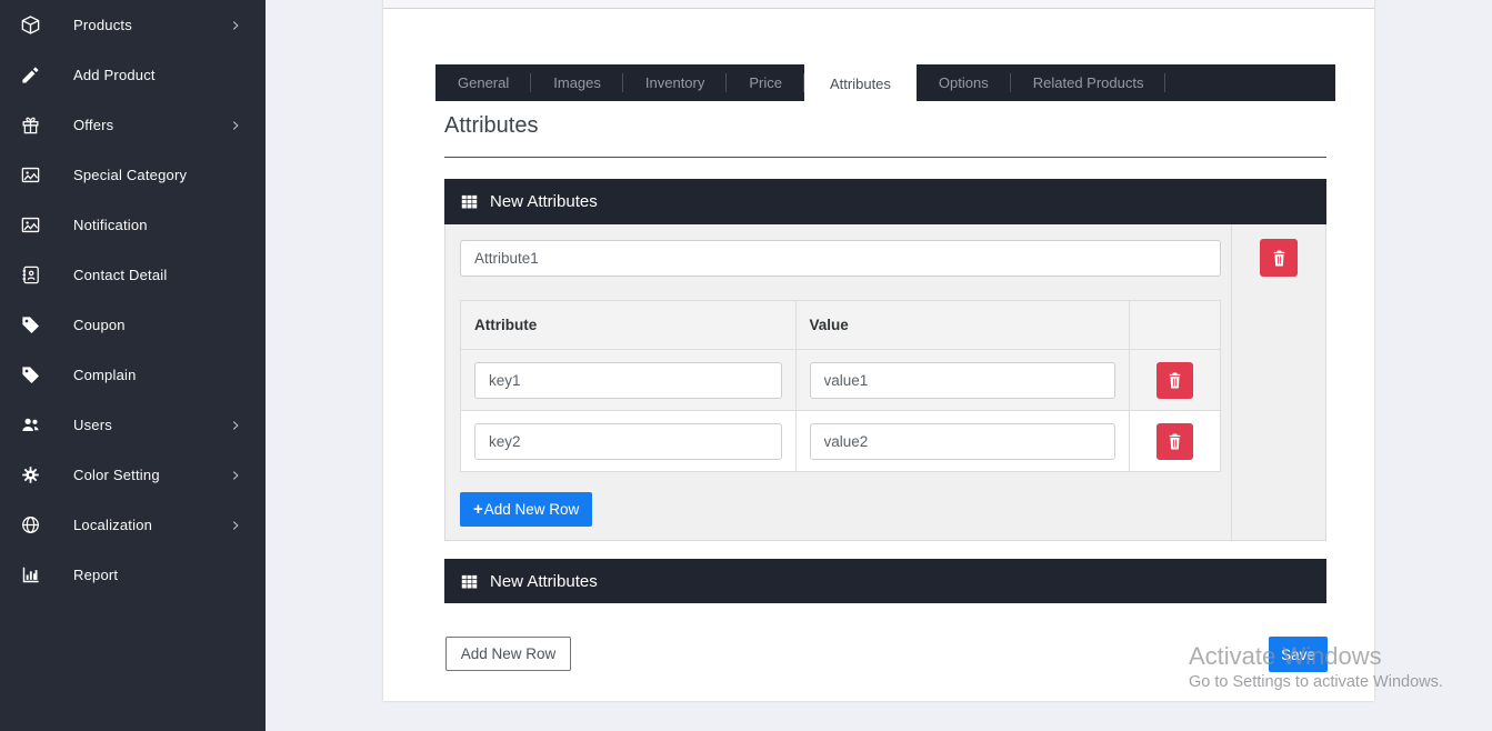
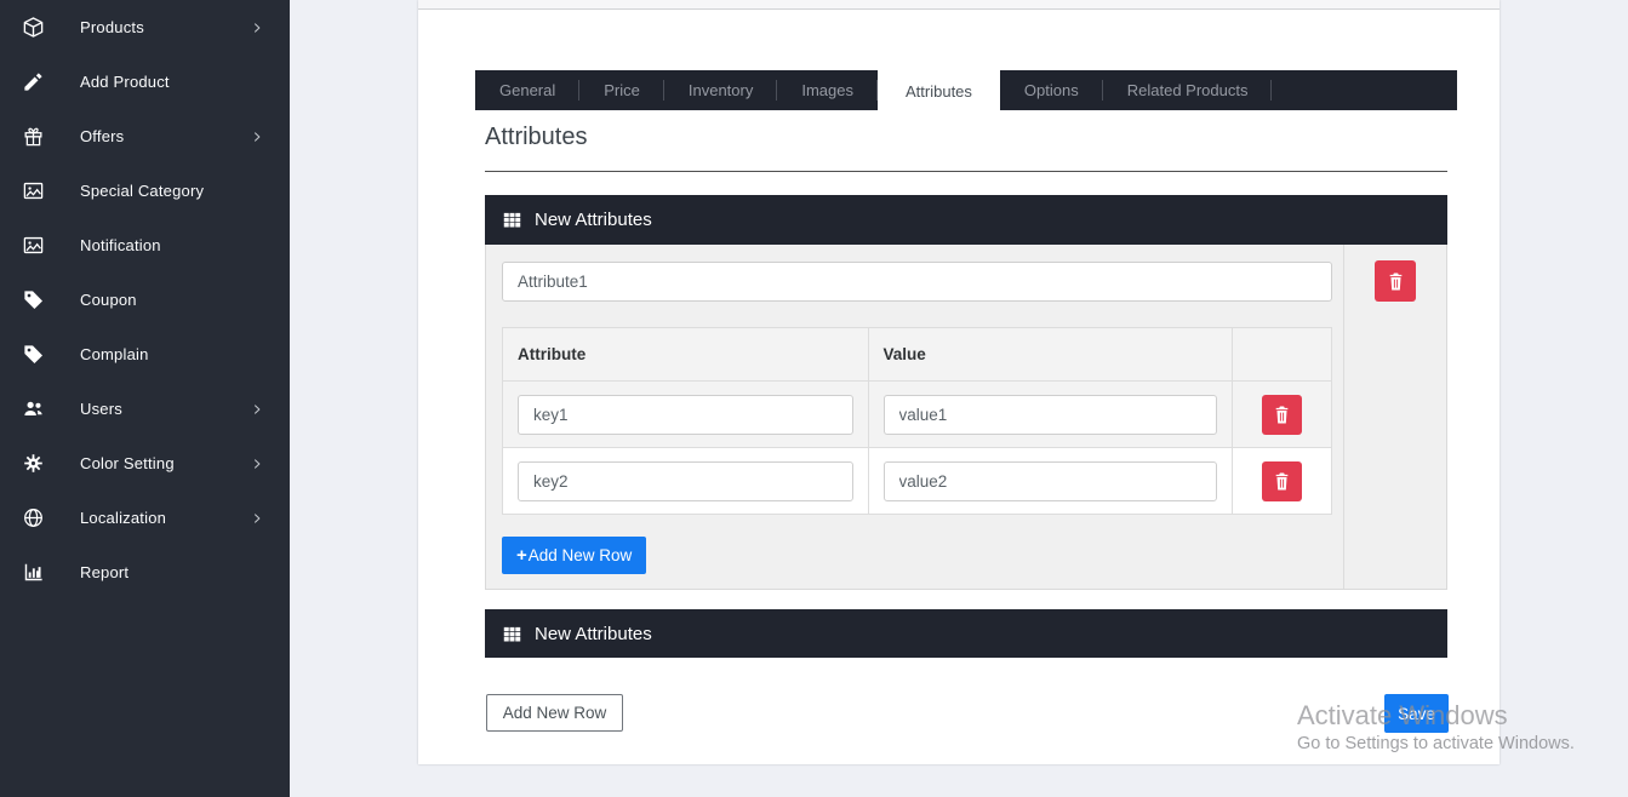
  Products
  Add Product
  Offers
  Special Category
  Notification
- Contact Detail
  Coupon
  Complain
  Users
  Color Setting
  Localization
  Report
  General
- Images
+ Price
  Inventory
- Price
+ Images
  Attributes
  Options
  Related Products
  Attributes
  New Attributes
  Attribute1
  Attribute	Value
  key1	value1
  key2	value2
  +Add New Row
  New Attributes
  Add New Row
  Save
  Activate Windows
  Go to Settings to activate Windows.
